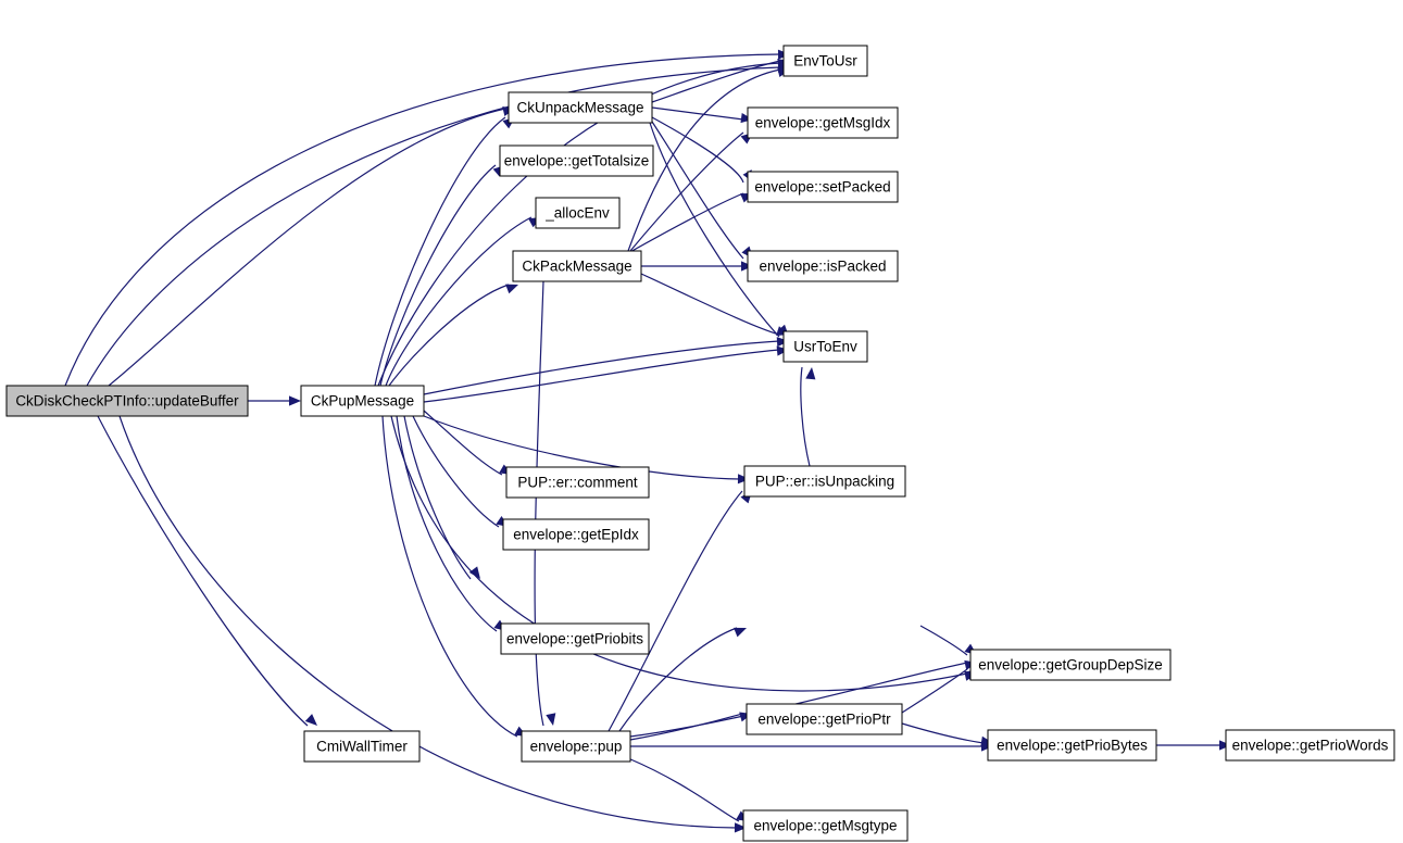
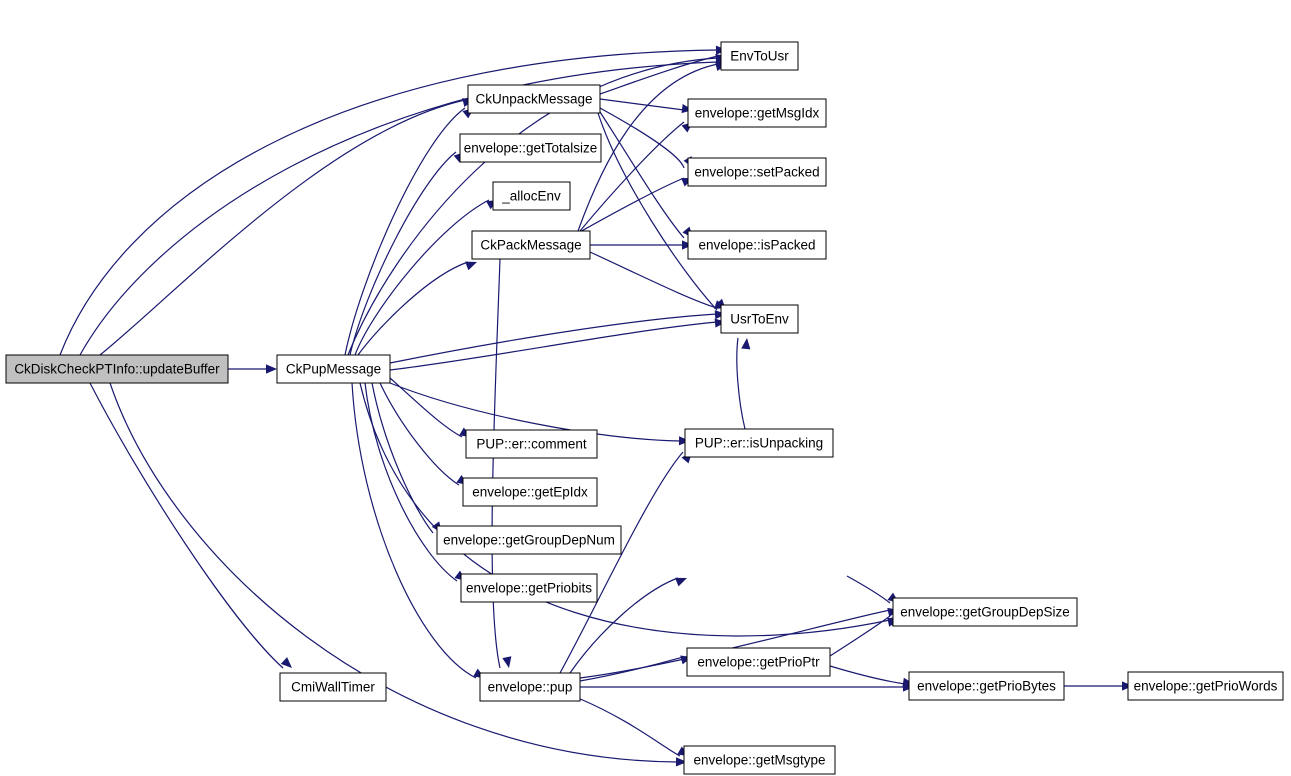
  CkDiskCheckPTInfo::updateBuffer
  CkPupMessage
  EnvToUsr
  CkUnpackMessage
  envelope::getMsgIdx
  envelope::getTotalsize
  envelope::setPacked
  _allocEnv
  CkPackMessage
  envelope::isPacked
  UsrToEnv
  PUP::er::comment
  PUP::er::isUnpacking
  envelope::getEpIdx
+ envelope::getGroupDepNum
  envelope::getPriobits
  envelope::getGroupDepSize
  envelope::getPrioPtr
  envelope::pup
  CmiWallTimer
  envelope::getPrioBytes
  envelope::getPrioWords
  envelope::getMsgtype
